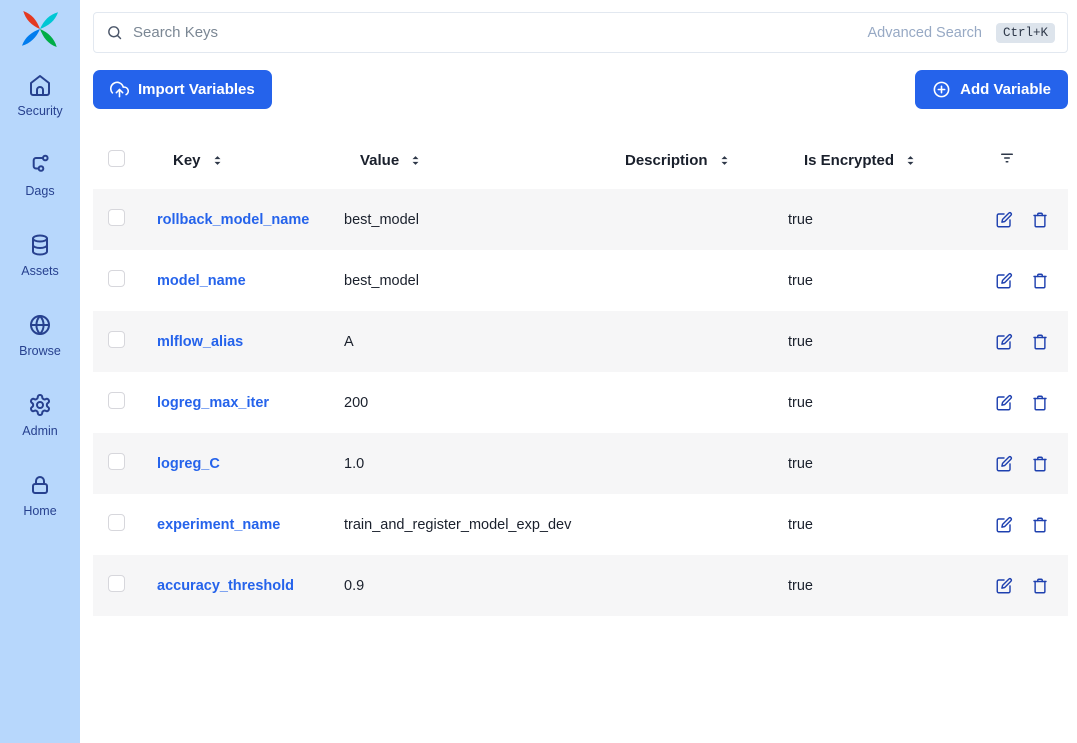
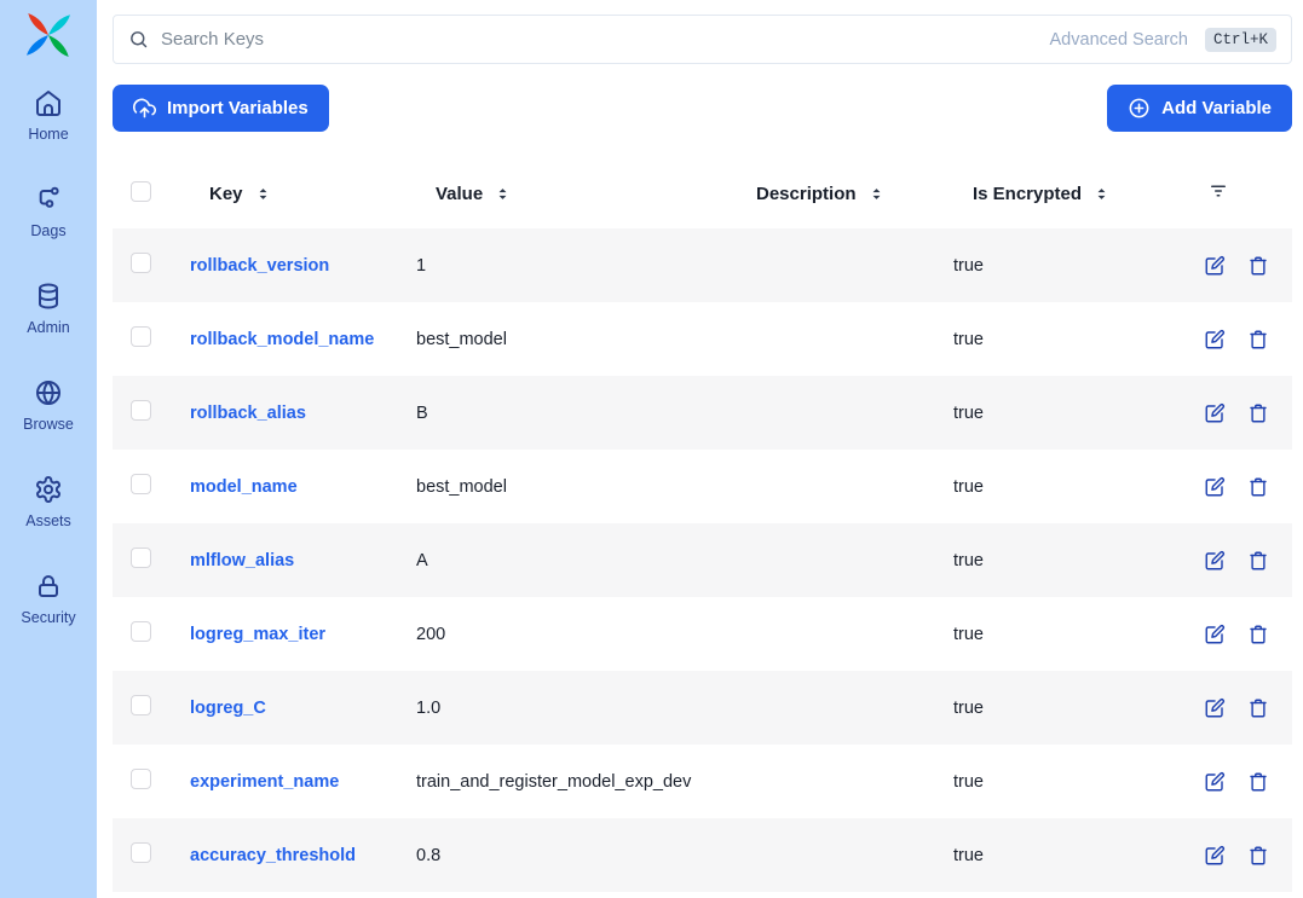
- Security
+ Home
  Dags
- Assets
+ Admin
  Browse
- Admin
+ Assets
- Home
+ Security
  Search Keys
  Advanced Search
  Ctrl+K
  Import Variables
  Add Variable
  	Key	Value	Description	Is Encrypted
+ 	rollback_version	1		true
  	rollback_model_name	best_model		true
+ 	rollback_alias	B		true
  	model_name	best_model		true
  	mlflow_alias	A		true
  	logreg_max_iter	200		true
  	logreg_C	1.0		true
  	experiment_name	train_and_register_model_exp_dev		true
- 	accuracy_threshold	0.9		true
+ 	accuracy_threshold	0.8		true
